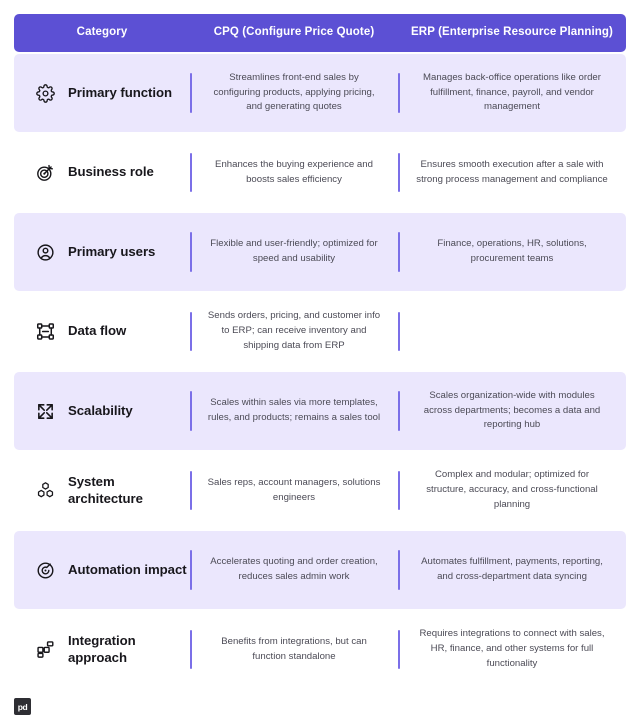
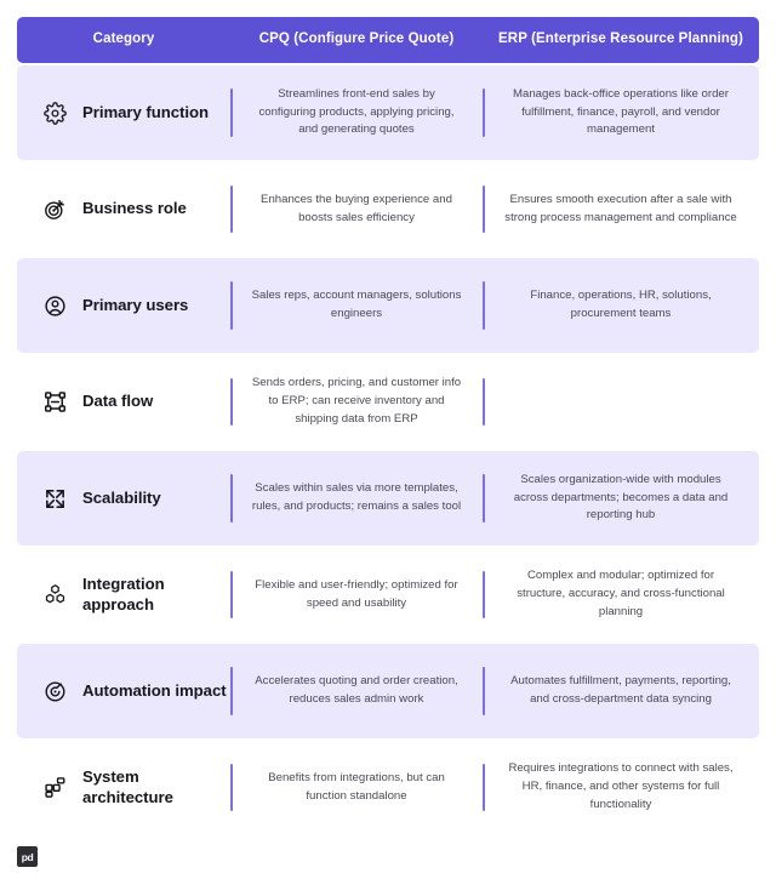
  Category
  CPQ (Configure Price Quote)
  ERP (Enterprise Resource Planning)
  Primary function
  Streamlines front-end sales by configuring products, applying pricing, and generating quotes
  Manages back-office operations like order fulfillment, finance, payroll, and vendor management
  Business role
  Enhances the buying experience and boosts sales efficiency
  Ensures smooth execution after a sale with strong process management and compliance
  Primary users
- Flexible and user-friendly; optimized for speed and usability
+ Sales reps, account managers, solutions engineers
  Finance, operations, HR, solutions, procurement teams
  Data flow
  Sends orders, pricing, and customer info to ERP; can receive inventory and shipping data from ERP
  Scalability
  Scales within sales via more templates, rules, and products; remains a sales tool
  Scales organization-wide with modules across departments; becomes a data and reporting hub
- System architecture
+ Integration approach
- Sales reps, account managers, solutions engineers
+ Flexible and user-friendly; optimized for speed and usability
  Complex and modular; optimized for structure, accuracy, and cross-functional planning
  Automation impact
  Accelerates quoting and order creation, reduces sales admin work
  Automates fulfillment, payments, reporting, and cross-department data syncing
- Integration approach
+ System architecture
  Benefits from integrations, but can function standalone
  Requires integrations to connect with sales, HR, finance, and other systems for full functionality
  pd
